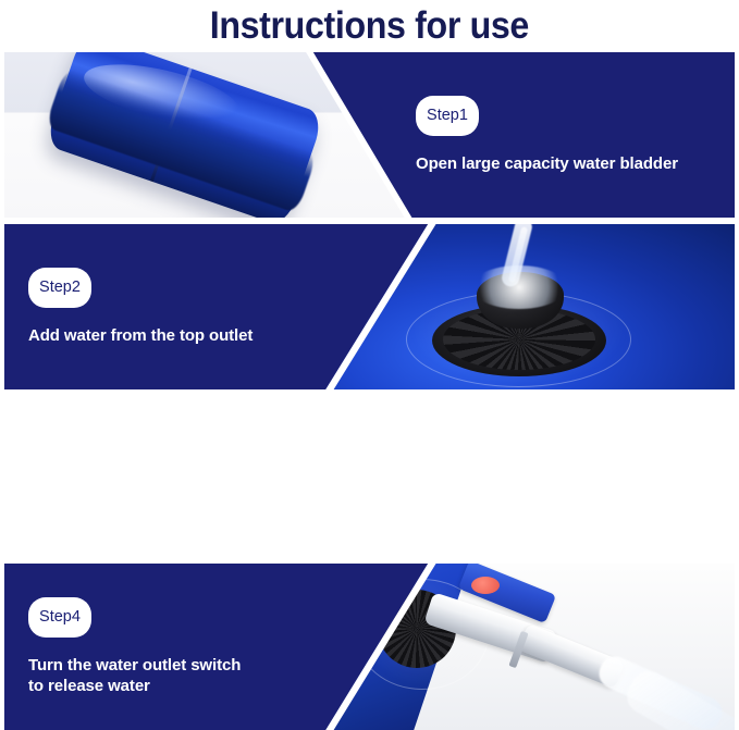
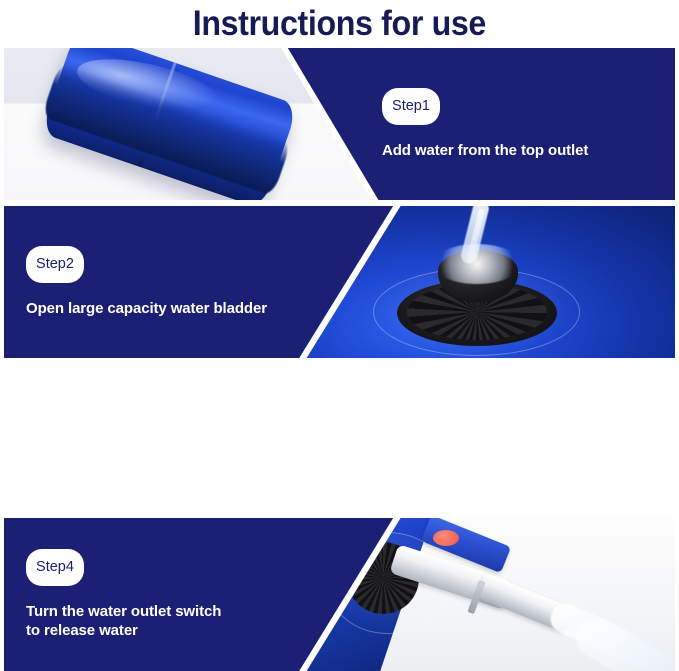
  Instructions for use
  Step1
- Open large capacity water bladder
+ Add water from the top outlet
  Step2
- Add water from the top outlet
+ Open large capacity water bladder
  Step4
  Turn the water outlet switch
  to release water
